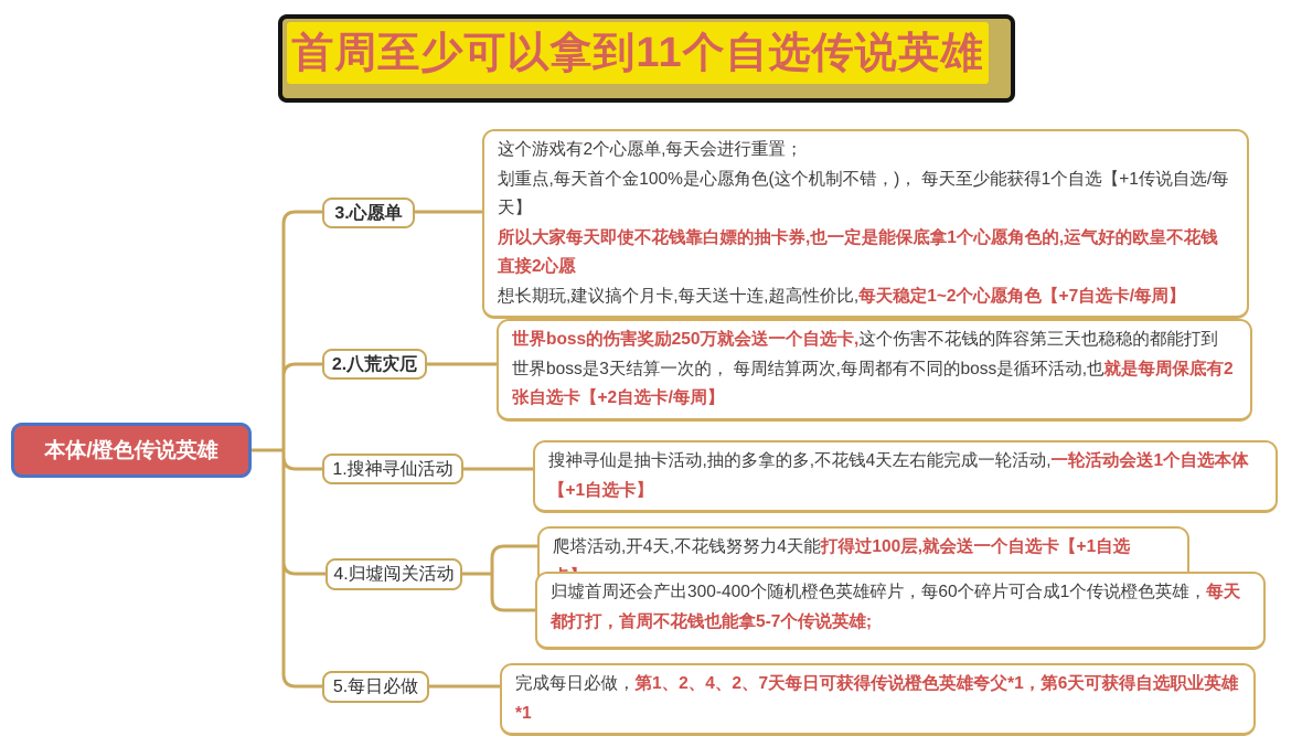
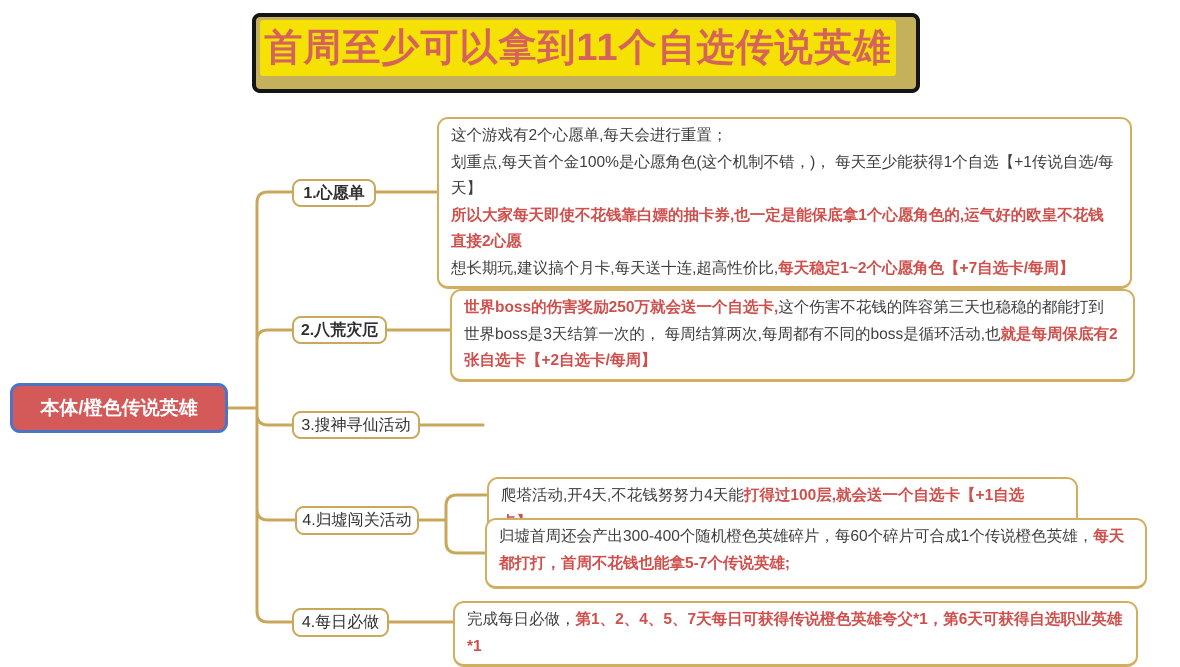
  首周至少可以拿到11个自选传说英雄
  本体/橙色传说英雄
- 3.心愿单
+ 1.心愿单
  2.八荒灾厄
- 1.搜神寻仙活动
+ 3.搜神寻仙活动
  4.归墟闯关活动
- 5.每日必做
+ 4.每日必做
  这个游戏有2个心愿单,每天会进行重置；
  划重点,每天首个金100%是心愿角色(这个机制不错，)， 每天至少能获得1个自选【+1传说自选/每天】
  所以大家每天即使不花钱靠白嫖的抽卡券,也一定是能保底拿1个心愿角色的,运气好的欧皇不花钱直接2心愿
  想长期玩,建议搞个月卡,每天送十连,超高性价比,每天稳定1~2个心愿角色【+7自选卡/每周】
  世界boss的伤害奖励250万就会送一个自选卡,这个伤害不花钱的阵容第三天也稳稳的都能打到
  世界boss是3天结算一次的， 每周结算两次,每周都有不同的boss是循环活动,也就是每周保底有2张自选卡【+2自选卡/每周】
- 搜神寻仙是抽卡活动,抽的多拿的多,不花钱4天左右能完成一轮活动,一轮活动会送1个自选本体【+1自选卡】
  爬塔活动,开4天,不花钱努努力4天能打得过100层,就会送一个自选卡【+1自选
  归墟首周还会产出300-400个随机橙色英雄碎片，每60个碎片可合成1个传说橙色英雄，每天都打打，首周不花钱也能拿5-7个传说英雄;
- 完成每日必做，第1、2、4、2、7天每日可获得传说橙色英雄夸父*1，第6天可获得自选职业英雄*1
+ 完成每日必做，第1、2、4、5、7天每日可获得传说橙色英雄夸父*1，第6天可获得自选职业英雄*1
